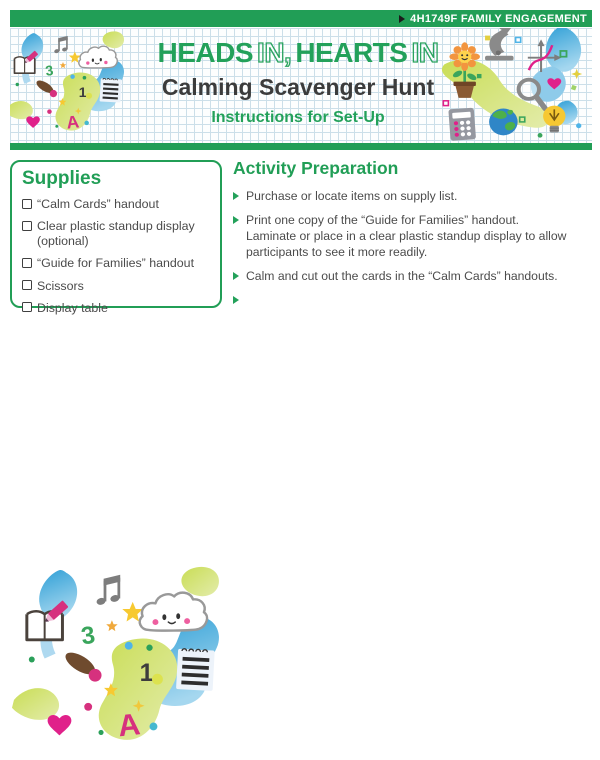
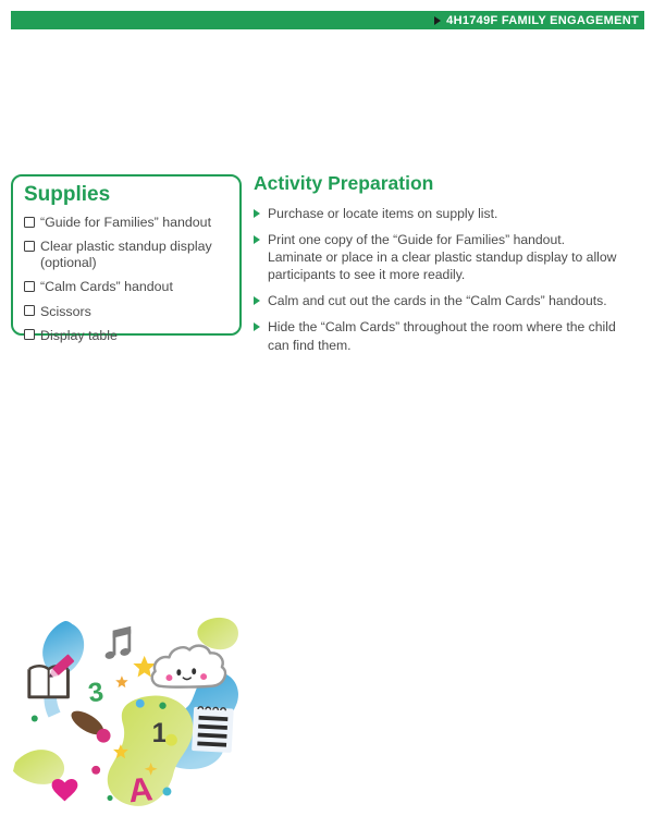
  4H1749F FAMILY ENGAGEMENT
- HEADS IN, HEARTS IN
- Calming Scavenger Hunt
- Instructions for Set-Up
  Supplies
- “Calm Cards” handout
+ “Guide for Families” handout
  Clear plastic standup display
  (optional)
- “Guide for Families” handout
+ “Calm Cards” handout
  Scissors
  Display table
  Activity Preparation
  Purchase or locate items on supply list.
  Print one copy of the “Guide for Families” handout.
  Laminate or place in a clear plastic standup display to allow
  participants to see it more readily.
  Calm and cut out the cards in the “Calm Cards” handouts.
+ Hide the “Calm Cards” throughout the room where the child
+ can find them.
